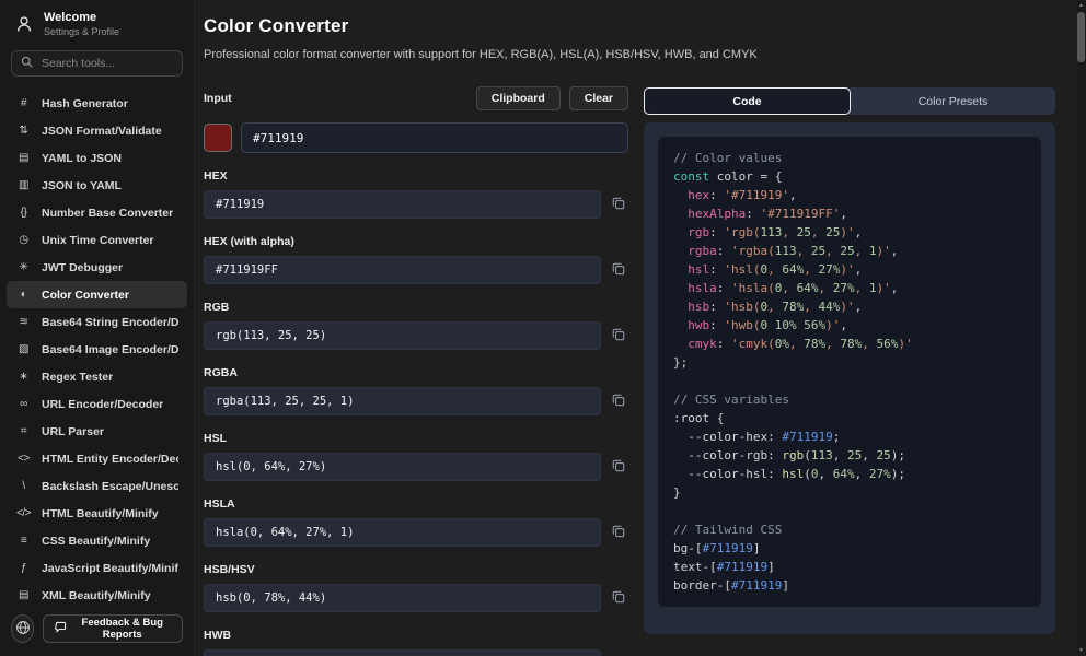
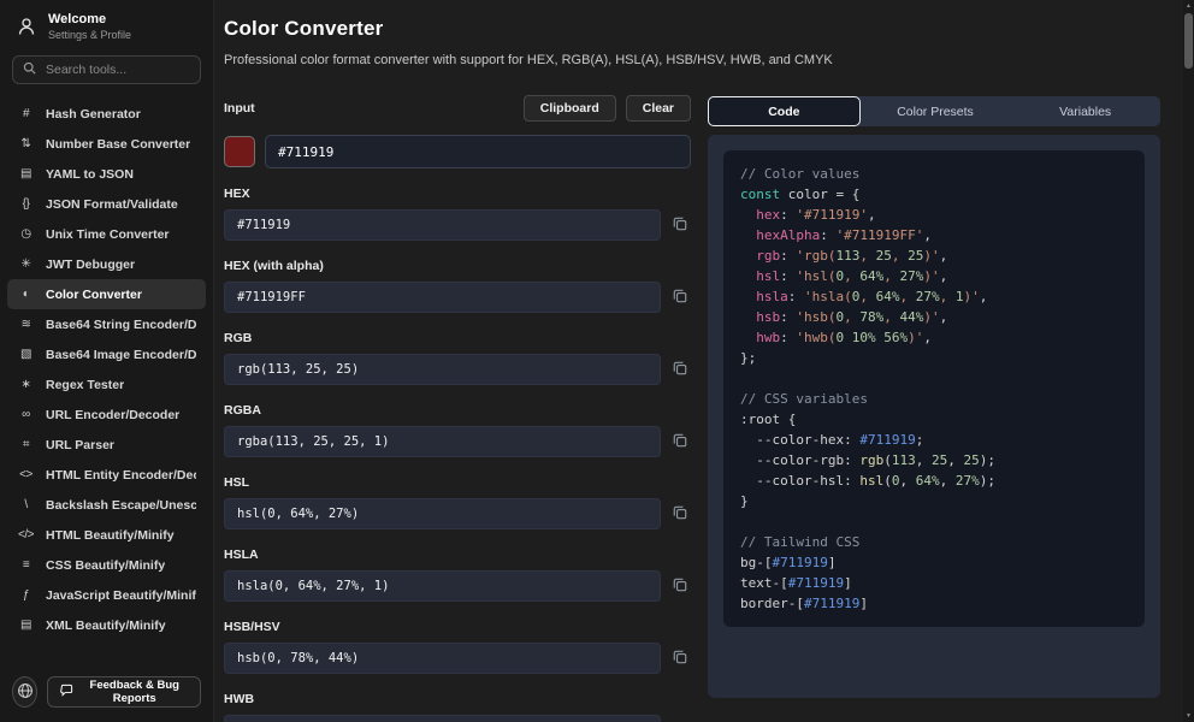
  Welcome
  Settings & Profile
  Search tools...
  #
  Hash Generator
  ⇅
- JSON Format/Validate
+ Number Base Converter
  ▤
  YAML to JSON
- ▥
- JSON to YAML
  {}
- Number Base Converter
+ JSON Format/Validate
  ◷
  Unix Time Converter
  ✳
  JWT Debugger
  ◐
  Color Converter
  ≋
  Base64 String Encoder/D
  ▧
  Base64 Image Encoder/D
  ∗
  Regex Tester
  ∞
  URL Encoder/Decoder
  ⌗
  URL Parser
  <>
  HTML Entity Encoder/De
  \
  Backslash Escape/Unesc
  </>
  HTML Beautify/Minify
  ≡
  CSS Beautify/Minify
  ƒ
  JavaScript Beautify/Minif
  ▤
  XML Beautify/Minify
  Feedback & Bug Reports
  Color Converter
  Professional color format converter with support for HEX, RGB(A), HSL(A), HSB/HSV, HWB, and CMYK
  Input
  Clipboard
  Clear
  #711919
  HEX
  #711919
  HEX (with alpha)
  #711919FF
  RGB
  rgb(113, 25, 25)
  RGBA
  rgba(113, 25, 25, 1)
  HSL
  hsl(0, 64%, 27%)
  HSLA
  hsla(0, 64%, 27%, 1)
  HSB/HSV
  hsb(0, 78%, 44%)
  HWB
  Code
  Color Presets
+ Variables
  // Color values
  const color = {
  hex: '#711919',
  hexAlpha: '#711919FF',
  rgb: 'rgb(113, 25, 25)',
- rgba: 'rgba(113, 25, 25, 1)',
  hsl: 'hsl(0, 64%, 27%)',
  hsla: 'hsla(0, 64%, 27%, 1)',
  hsb: 'hsb(0, 78%, 44%)',
  hwb: 'hwb(0 10% 56%)',
- cmyk: 'cmyk(0%, 78%, 78%, 56%)'
  };
  // CSS variables
  :root {
  --color-hex: #711919;
  --color-rgb: rgb(113, 25, 25);
  --color-hsl: hsl(0, 64%, 27%);
  }
  // Tailwind CSS
  bg-[#711919]
  text-[#711919]
  border-[#711919]
